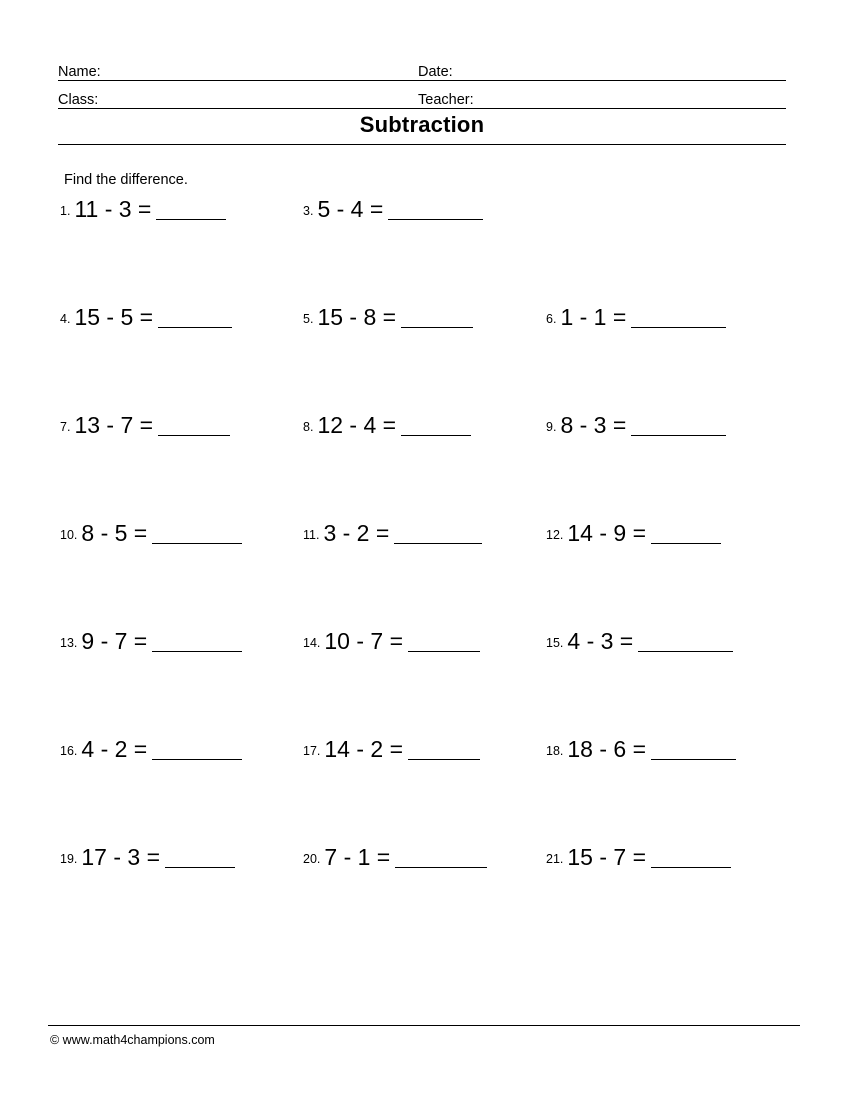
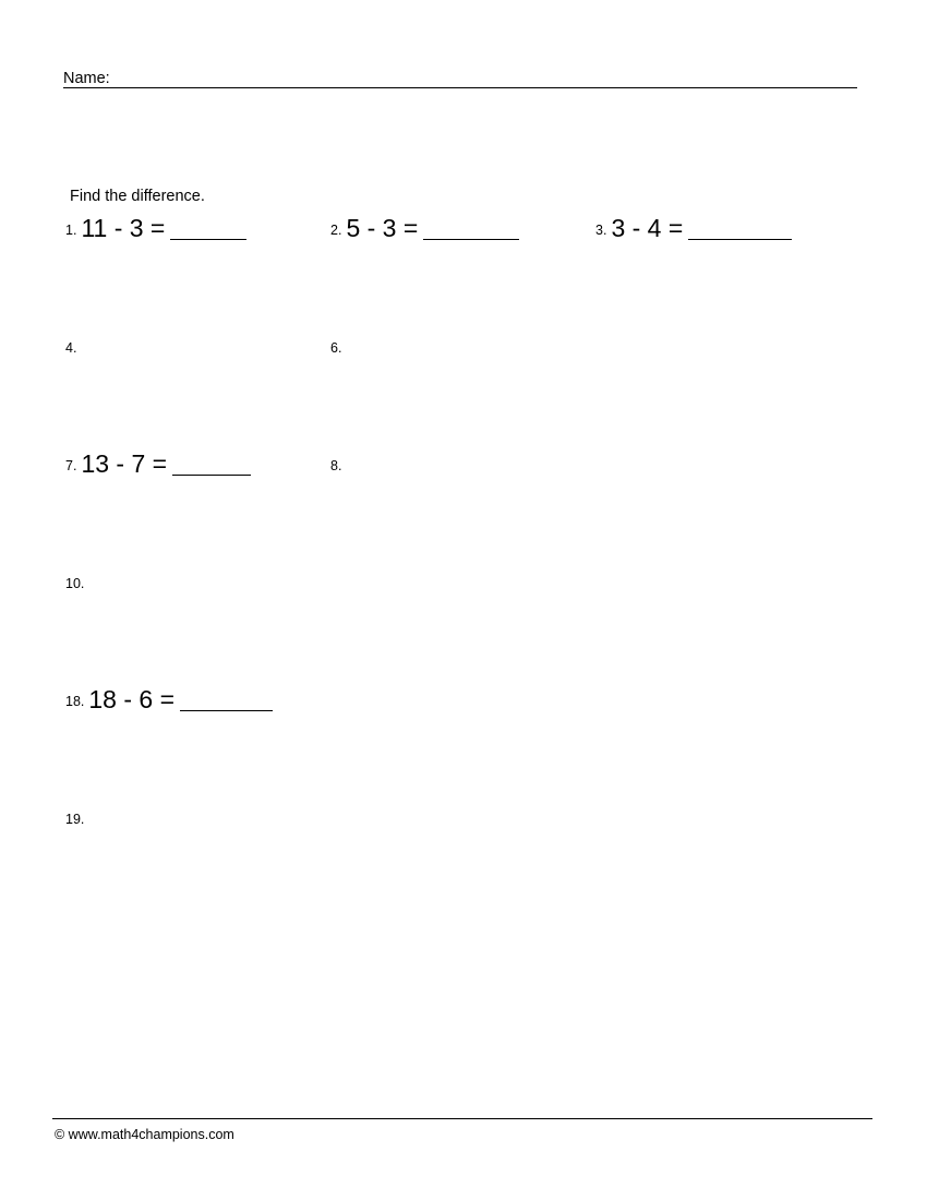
  Name:
- Date:
- Class:
- Teacher:
- Subtraction
  Find the difference.
  1.
  11 - 3 =
+ 2.
+ 5 - 3 =
  3.
- 5 - 4 =
+ 3 - 4 =
  4.
- 15 - 5 =
- 5.
- 15 - 8 =
  6.
- 1 - 1 =
  7.
  13 - 7 =
  8.
- 12 - 4 =
- 9.
- 8 - 3 =
  10.
- 8 - 5 =
- 11.
- 3 - 2 =
- 12.
- 14 - 9 =
- 13.
- 9 - 7 =
- 14.
- 10 - 7 =
- 15.
- 4 - 3 =
- 16.
- 4 - 2 =
- 17.
- 14 - 2 =
  18.
  18 - 6 =
  19.
- 17 - 3 =
- 20.
- 7 - 1 =
- 21.
- 15 - 7 =
  © www.math4champions.com
